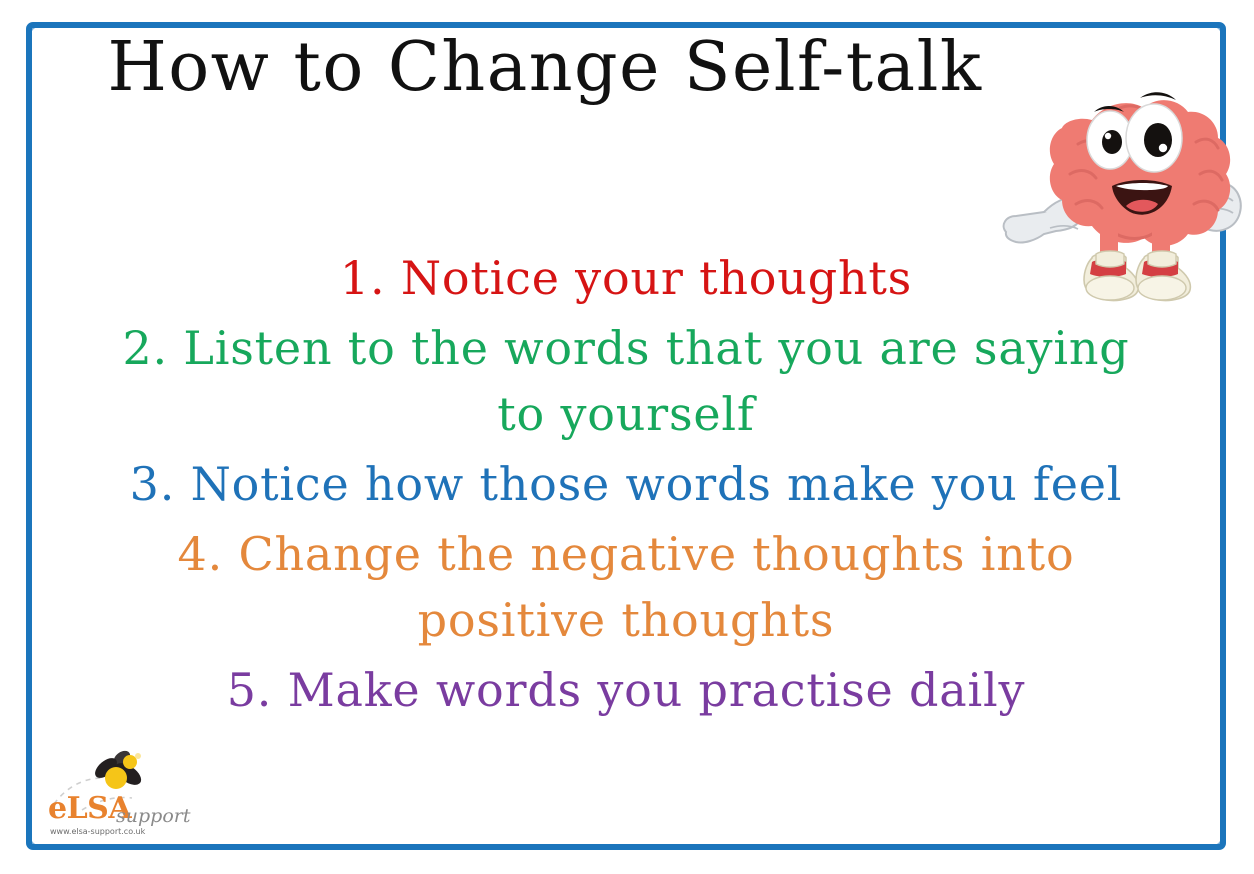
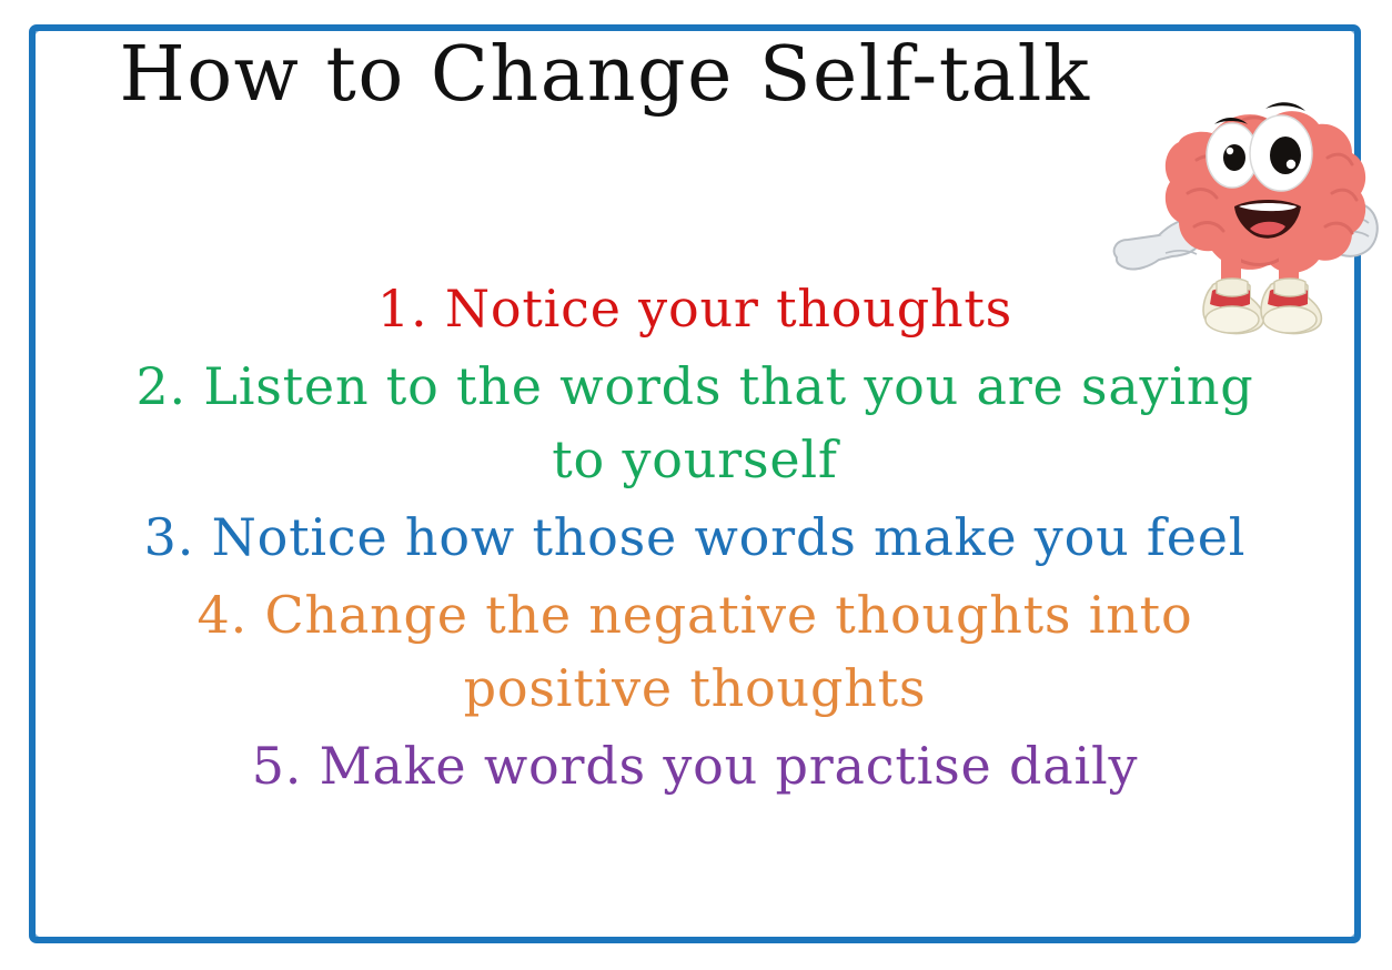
  How to Change Self-talk
  1. Notice your thoughts
  2. Listen to the words that you are saying
  to yourself
  3. Notice how those words make you feel
  4. Change the negative thoughts into
  positive thoughts
  5. Make words you practise daily
- eLSA
- support
- www.elsa-support.co.uk
